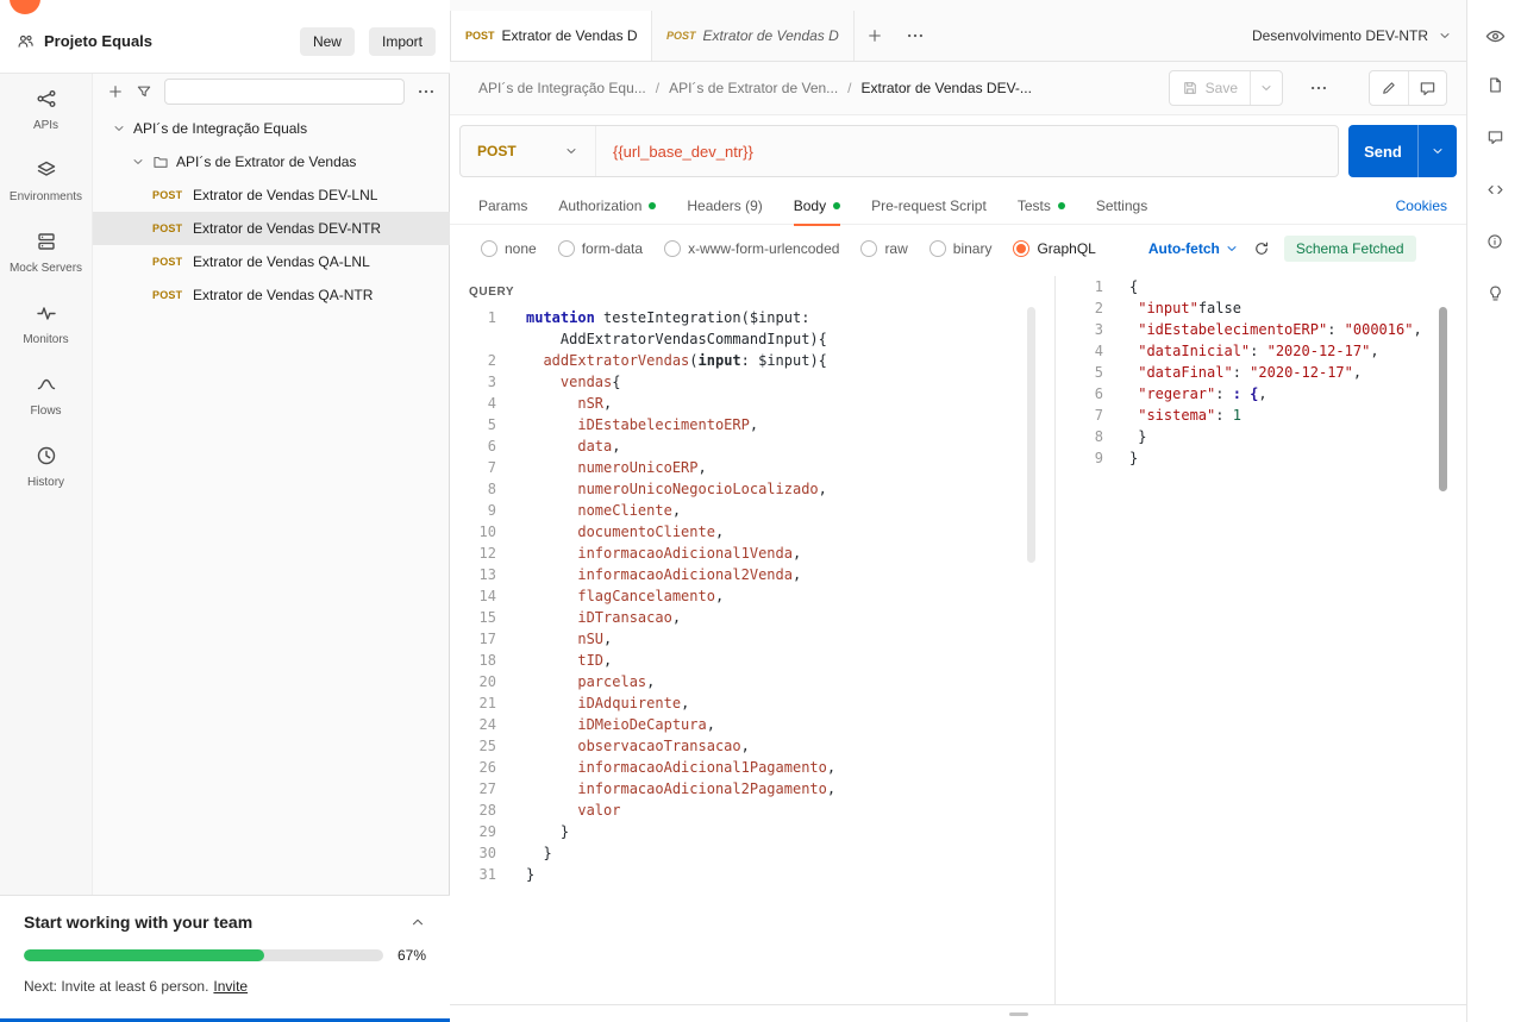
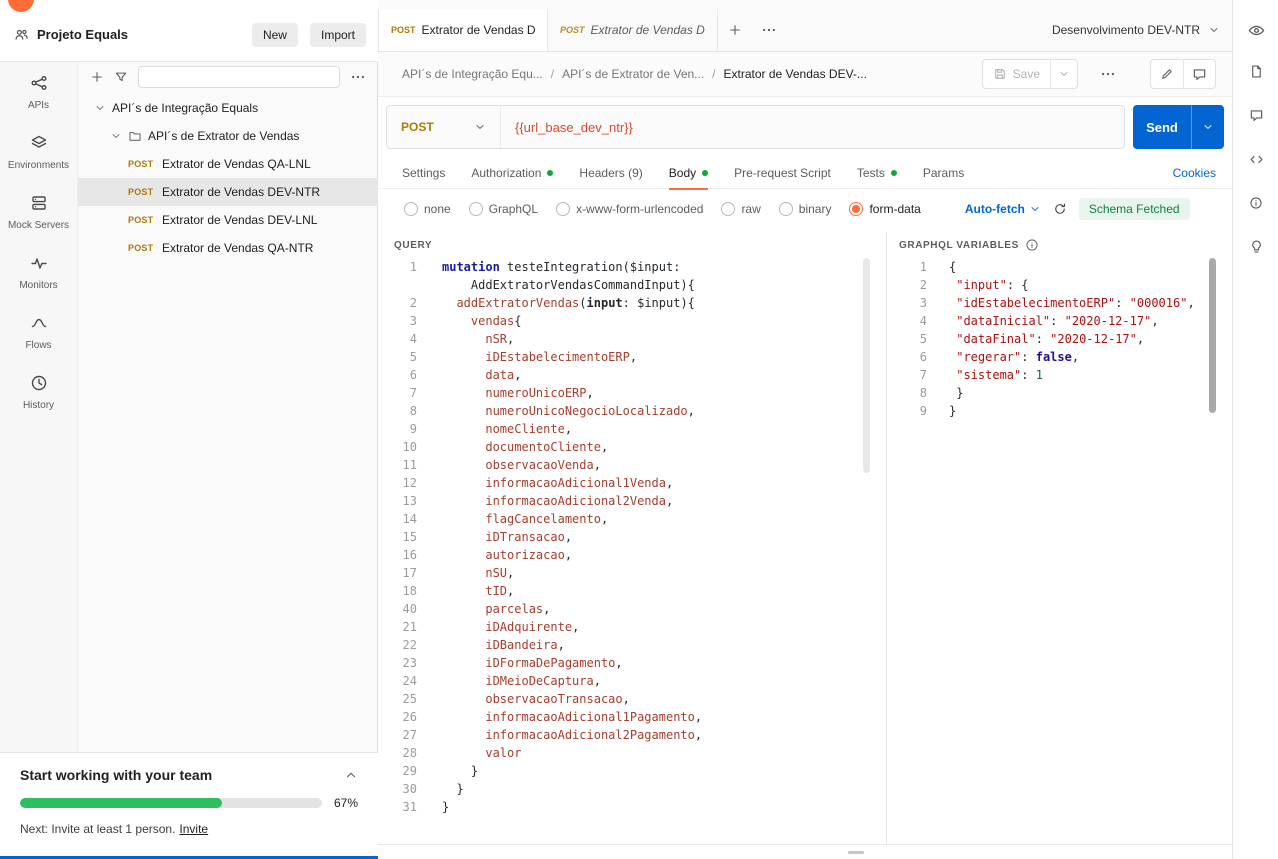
  Projeto Equals
  New
  Import
  APIs
  Environments
  Mock Servers
  Monitors
  Flows
  History
  API´s de Integração Equals
  API´s de Extrator de Vendas
  POST
- Extrator de Vendas DEV-LNL
+ Extrator de Vendas QA-LNL
  POST
  Extrator de Vendas DEV-NTR
  POST
- Extrator de Vendas QA-LNL
+ Extrator de Vendas DEV-LNL
  POST
  Extrator de Vendas QA-NTR
  Start working with your team
  67%
- Next: Invite at least 6 person. Invite
+ Next: Invite at least 1 person. Invite
  POST
  Extrator de Vendas D
  POST
  Extrator de Vendas D
  Desenvolvimento DEV-NTR
  API´s de Integração Equ...
  /
  API´s de Extrator de Ven...
  /
  Extrator de Vendas DEV-...
  Save
  POST
  {{url_base_dev_ntr}}
  Send
- Params
+ Settings
  Authorization
  Headers (9)
  Body
  Pre-request Script
  Tests
- Settings
+ Params
  Cookies
  none
- form-data
+ GraphQL
  x-www-form-urlencoded
  raw
  binary
- GraphQL
+ form-data
  Auto-fetch
  Schema Fetched
  QUERY
  1
  mutation testeIntegration($input:
  AddExtratorVendasCommandInput){
  2
  addExtratorVendas(input: $input){
  3
  vendas{
  4
  nSR,
  5
  iDEstabelecimentoERP,
  6
  data,
  7
  numeroUnicoERP,
  8
  numeroUnicoNegocioLocalizado,
  9
  nomeCliente,
  10
  documentoCliente,
+ 11
+ observacaoVenda,
  12
  informacaoAdicional1Venda,
  13
  informacaoAdicional2Venda,
  14
  flagCancelamento,
  15
  iDTransacao,
+ 16
+ autorizacao,
  17
  nSU,
  18
  tID,
- 20
+ 40
  parcelas,
  21
  iDAdquirente,
+ 22
+ iDBandeira,
+ 23
+ iDFormaDePagamento,
  24
  iDMeioDeCaptura,
  25
  observacaoTransacao,
  26
  informacaoAdicional1Pagamento,
  27
  informacaoAdicional2Pagamento,
  28
  valor
  29
  }
  30
  }
  31
  }
+ GRAPHQL VARIABLES
  1
  {
  2
- "input"false
+ "input": {
  3
  "idEstabelecimentoERP": "000016",
  4
  "dataInicial": "2020-12-17",
  5
  "dataFinal": "2020-12-17",
  6
- "regerar": : {,
+ "regerar": false,
  7
  "sistema": 1
  8
  }
  9
  }
